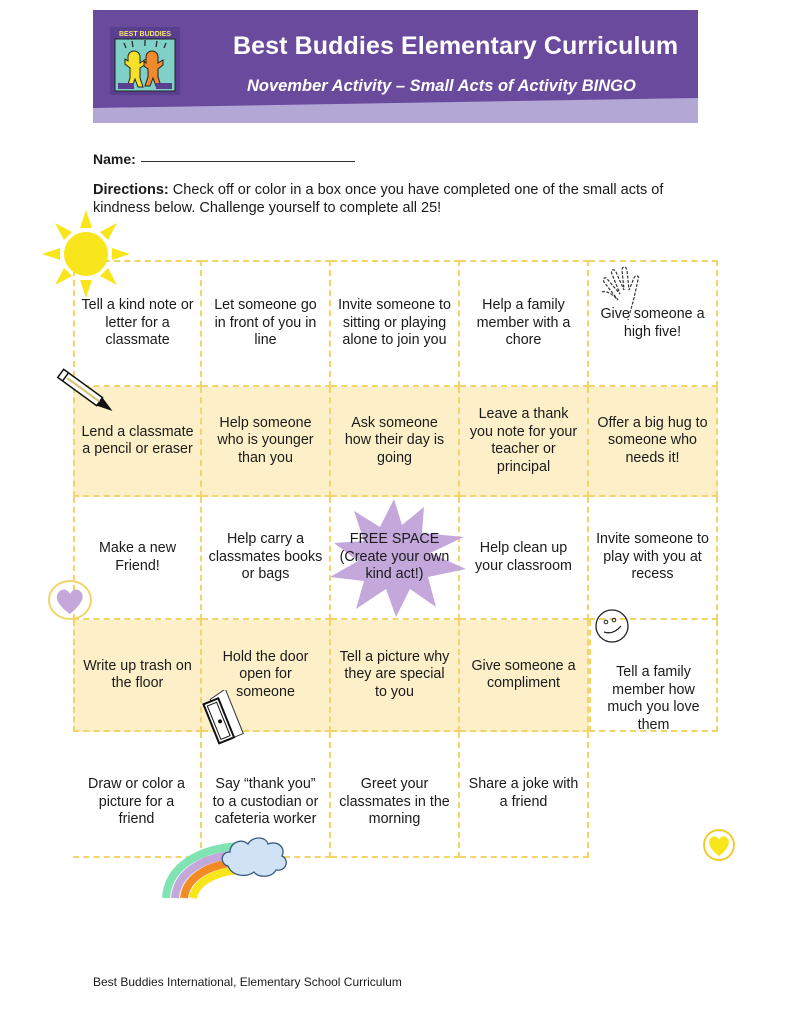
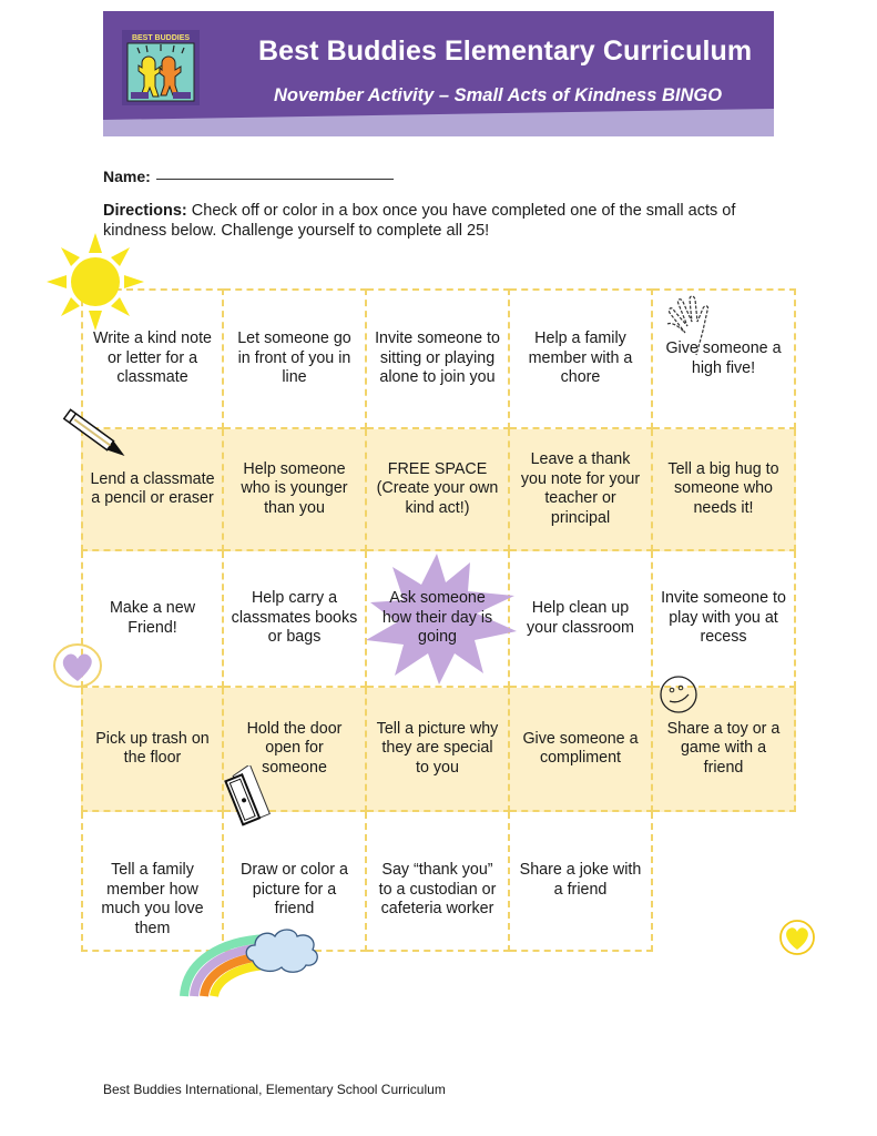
  Best Buddies Elementary Curriculum
- November Activity – Small Acts of Activity BINGO
+ November Activity – Small Acts of Kindness BINGO
  Name:
  Directions: Check off or color in a box once you have completed one of the small acts of kindness below. Challenge yourself to complete all 25!
- Tell a kind note or letter for a classmate
+ Write a kind note or letter for a classmate
  Let someone go in front of you in line
  Invite someone to sitting or playing alone to join you
  Help a family member with a chore
  Give someone a high five!
  Lend a classmate a pencil or eraser
  Help someone who is younger than you
- Ask someone how their day is going
+ FREE SPACE (Create your own kind act!)
  Leave a thank you note for your teacher or principal
- Offer a big hug to someone who needs it!
+ Tell a big hug to someone who needs it!
  Make a new Friend!
  Help carry a classmates books or bags
- FREE SPACE (Create your own kind act!)
+ Ask someone how their day is going
  Help clean up your classroom
  Invite someone to play with you at recess
- Write up trash on the floor
+ Pick up trash on the floor
  Hold the door open for someone
  Tell a picture why they are special to you
  Give someone a compliment
+ Share a toy or a game with a friend
  Tell a family member how much you love them
  Draw or color a picture for a friend
  Say “thank you” to a custodian or cafeteria worker
- Greet your classmates in the morning
  Share a joke with a friend
  Best Buddies International, Elementary School Curriculum
